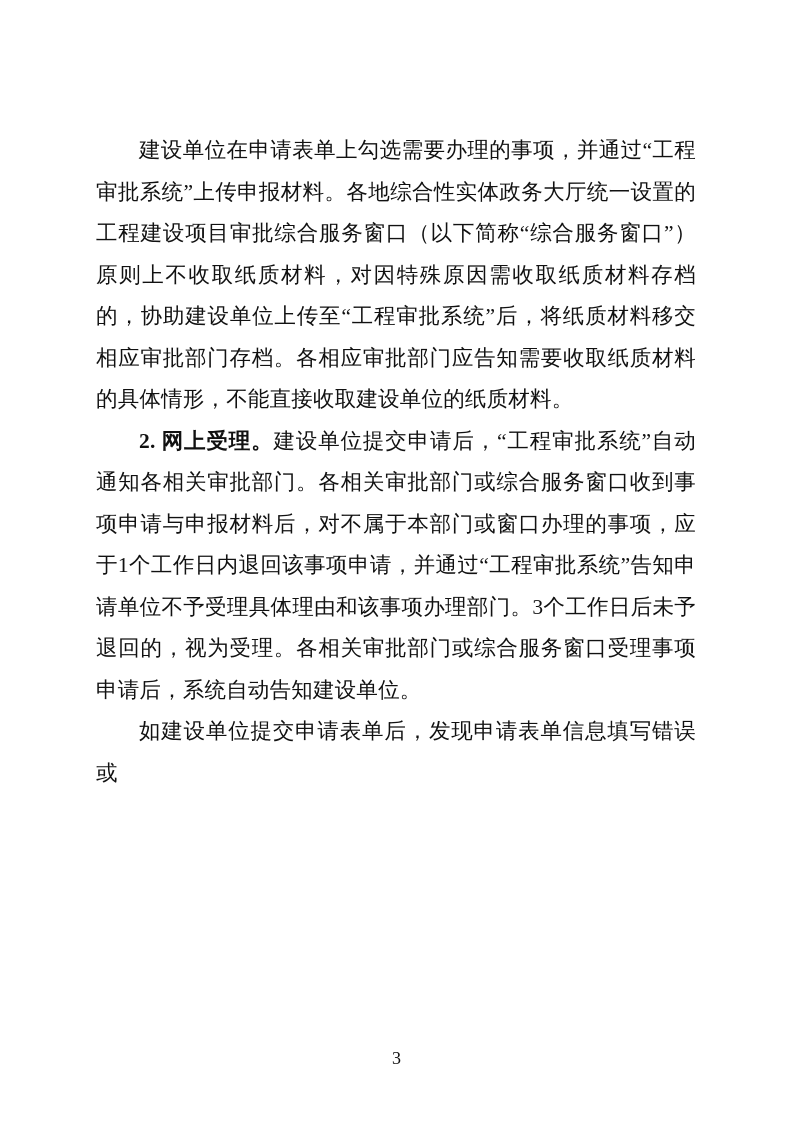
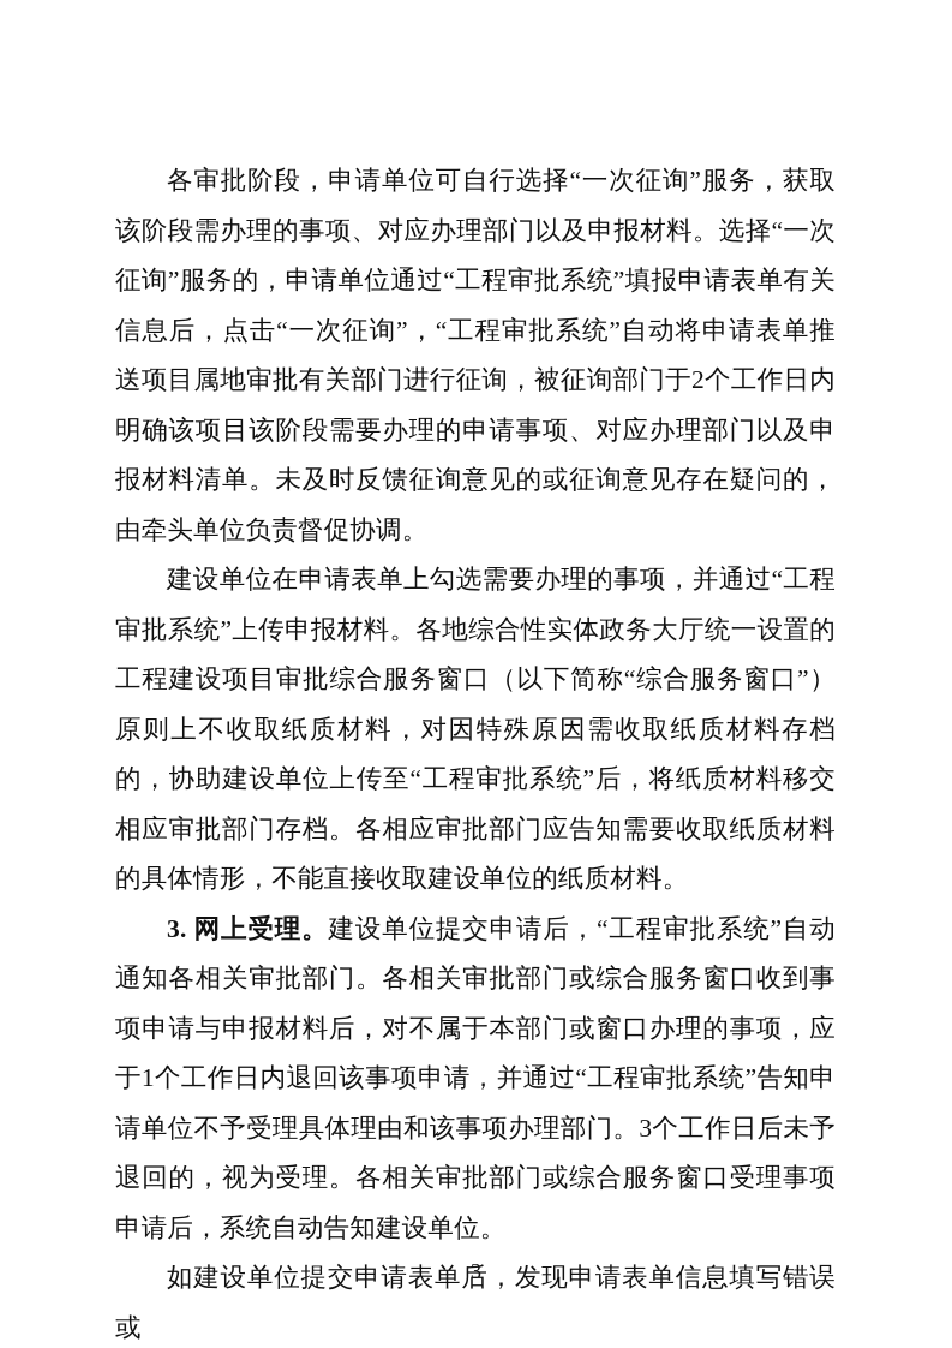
+ 各审批阶段，申请单位可自行选择“一次征询”服务，获取该阶段需办理的事项、对应办理部门以及申报材料。选择“一次征询”服务的，申请单位通过“工程审批系统”填报申请表单有关信息后，点击“一次征询”，“工程审批系统”自动将申请表单推送项目属地审批有关部门进行征询，被征询部门于2个工作日内明确该项目该阶段需要办理的申请事项、对应办理部门以及申报材料清单。未及时反馈征询意见的或征询意见存在疑问的，由牵头单位负责督促协调。
  建设单位在申请表单上勾选需要办理的事项，并通过“工程审批系统”上传申报材料。各地综合性实体政务大厅统一设置的工程建设项目审批综合服务窗口（以下简称“综合服务窗口”）原则上不收取纸质材料，对因特殊原因需收取纸质材料存档的，协助建设单位上传至“工程审批系统”后，将纸质材料移交相应审批部门存档。各相应审批部门应告知需要收取纸质材料的具体情形，不能直接收取建设单位的纸质材料。
- 2. 网上受理。建设单位提交申请后，“工程审批系统”自动通知各相关审批部门。各相关审批部门或综合服务窗口收到事项申请与申报材料后，对不属于本部门或窗口办理的事项，应于1个工作日内退回该事项申请，并通过“工程审批系统”告知申请单位不予受理具体理由和该事项办理部门。3个工作日后未予退回的，视为受理。各相关审批部门或综合服务窗口受理事项申请后，系统自动告知建设单位。
+ 3. 网上受理。建设单位提交申请后，“工程审批系统”自动通知各相关审批部门。各相关审批部门或综合服务窗口收到事项申请与申报材料后，对不属于本部门或窗口办理的事项，应于1个工作日内退回该事项申请，并通过“工程审批系统”告知申请单位不予受理具体理由和该事项办理部门。3个工作日后未予退回的，视为受理。各相关审批部门或综合服务窗口受理事项申请后，系统自动告知建设单位。
  如建设单位提交申请表单后，发现申请表单信息填写错误或
  3
